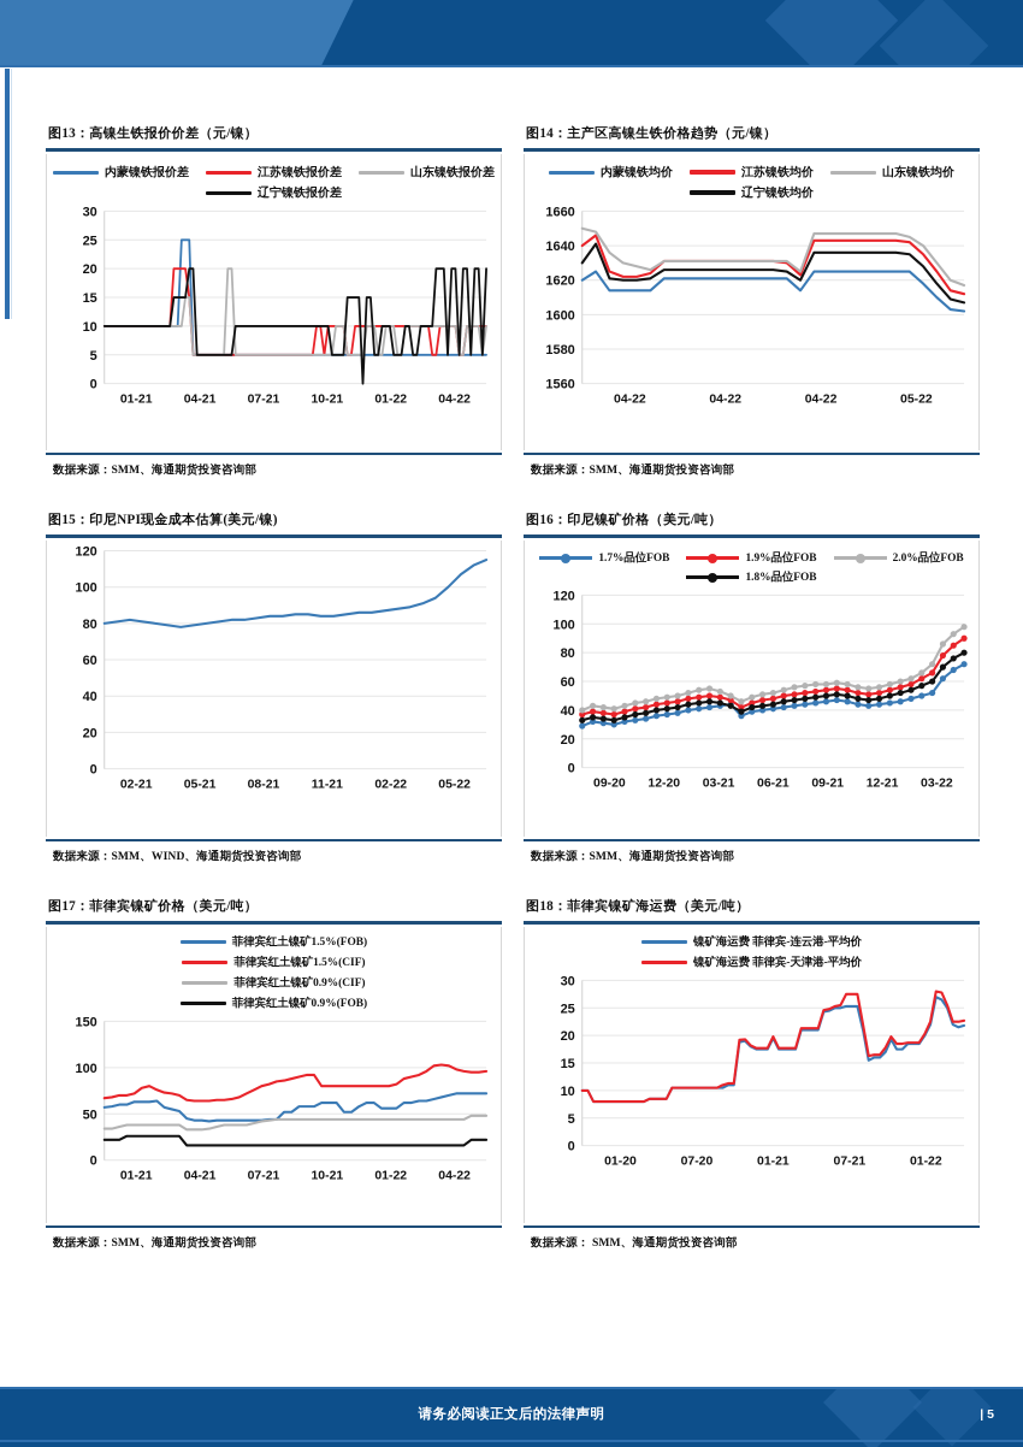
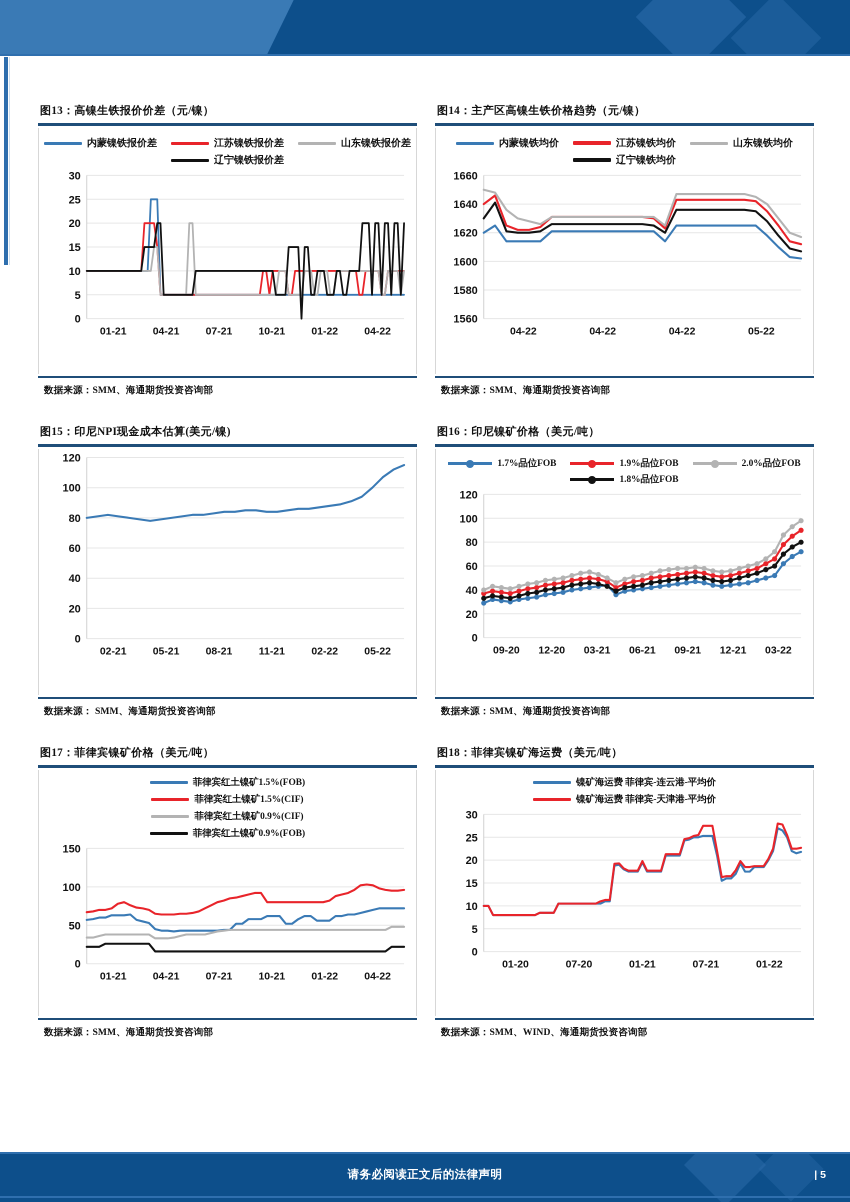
  图13：高镍生铁报价价差（元/镍）
  内蒙镍铁报价差
  江苏镍铁报价差
  山东镍铁报价差
  辽宁镍铁报价差
  0
  5
  10
  15
  20
  25
  30
  01-21
  04-21
  07-21
  10-21
  01-22
  04-22
  数据来源：SMM、海通期货投资咨询部
  图14：主产区高镍生铁价格趋势（元/镍）
  内蒙镍铁均价
  江苏镍铁均价
  山东镍铁均价
  辽宁镍铁均价
  1560
  1580
  1600
  1620
  1640
  1660
  04-22
  04-22
  04-22
  05-22
  数据来源：SMM、海通期货投资咨询部
  图15：印尼NPI现金成本估算(美元/镍)
  0
  20
  40
  60
  80
  100
  120
  02-21
  05-21
  08-21
  11-21
  02-22
  05-22
- 数据来源：SMM、WIND、海通期货投资咨询部
+ 数据来源： SMM、海通期货投资咨询部
  图16：印尼镍矿价格（美元/吨）
  1.7%品位FOB
  1.9%品位FOB
  2.0%品位FOB
  1.8%品位FOB
  0
  20
  40
  60
  80
  100
  120
  09-20
  12-20
  03-21
  06-21
  09-21
  12-21
  03-22
  数据来源：SMM、海通期货投资咨询部
  图17：菲律宾镍矿价格（美元/吨）
  菲律宾红土镍矿1.5%(FOB)
  菲律宾红土镍矿1.5%(CIF)
  菲律宾红土镍矿0.9%(CIF)
  菲律宾红土镍矿0.9%(FOB)
  0
  50
  100
  150
  01-21
  04-21
  07-21
  10-21
  01-22
  04-22
  数据来源：SMM、海通期货投资咨询部
  图18：菲律宾镍矿海运费（美元/吨）
  镍矿海运费 菲律宾-连云港-平均价
  镍矿海运费 菲律宾-天津港-平均价
  0
  5
  10
  15
  20
  25
  30
  01-20
  07-20
  01-21
  07-21
  01-22
- 数据来源： SMM、海通期货投资咨询部
+ 数据来源：SMM、WIND、海通期货投资咨询部
  请务必阅读正文后的法律声明
  | 5
